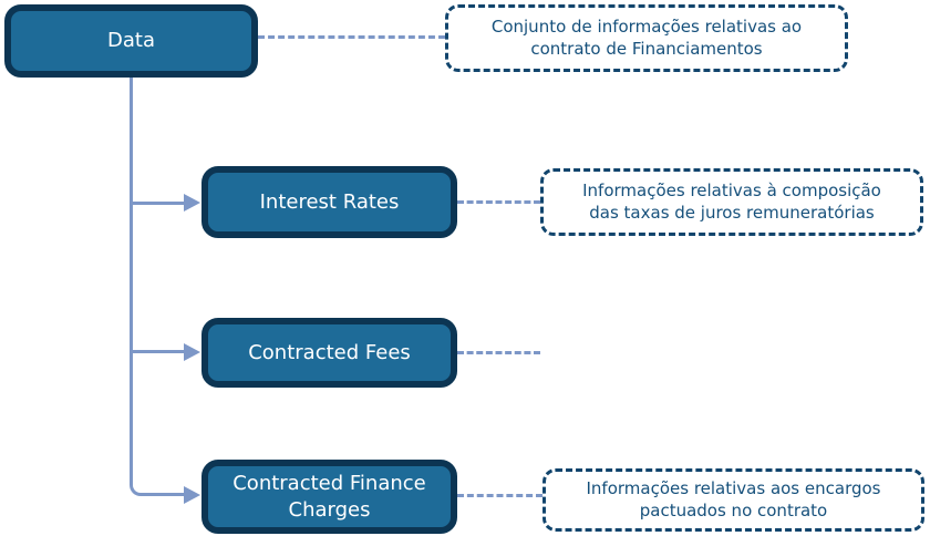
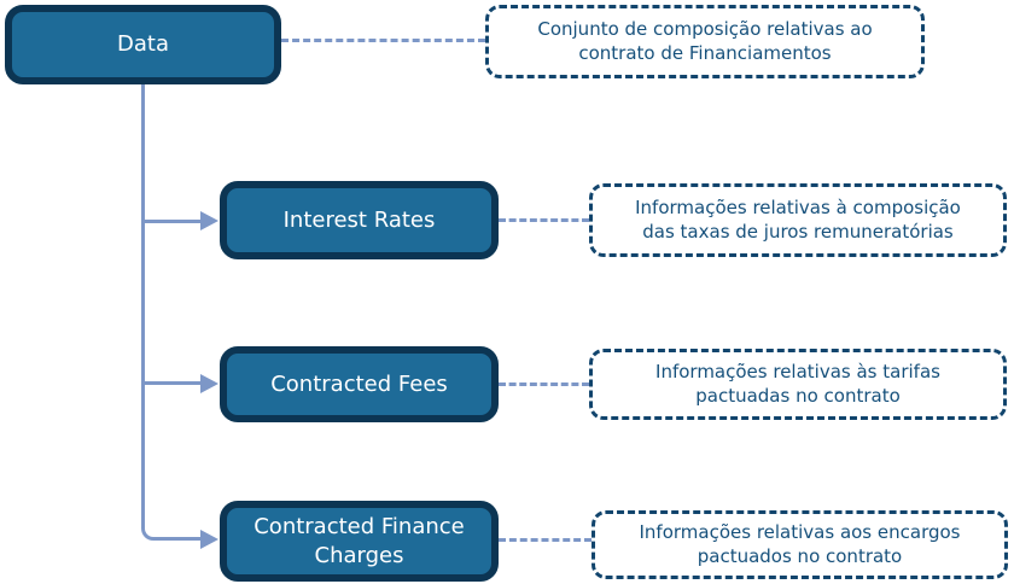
  Data
  Interest Rates
  Contracted Fees
  Contracted Finance Charges
- Conjunto de informações relativas ao
+ Conjunto de composição relativas ao
  contrato de Financiamentos
  Informações relativas à composição
  das taxas de juros remuneratórias
+ Informações relativas às tarifas
+ pactuadas no contrato
  Informações relativas aos encargos
  pactuados no contrato
